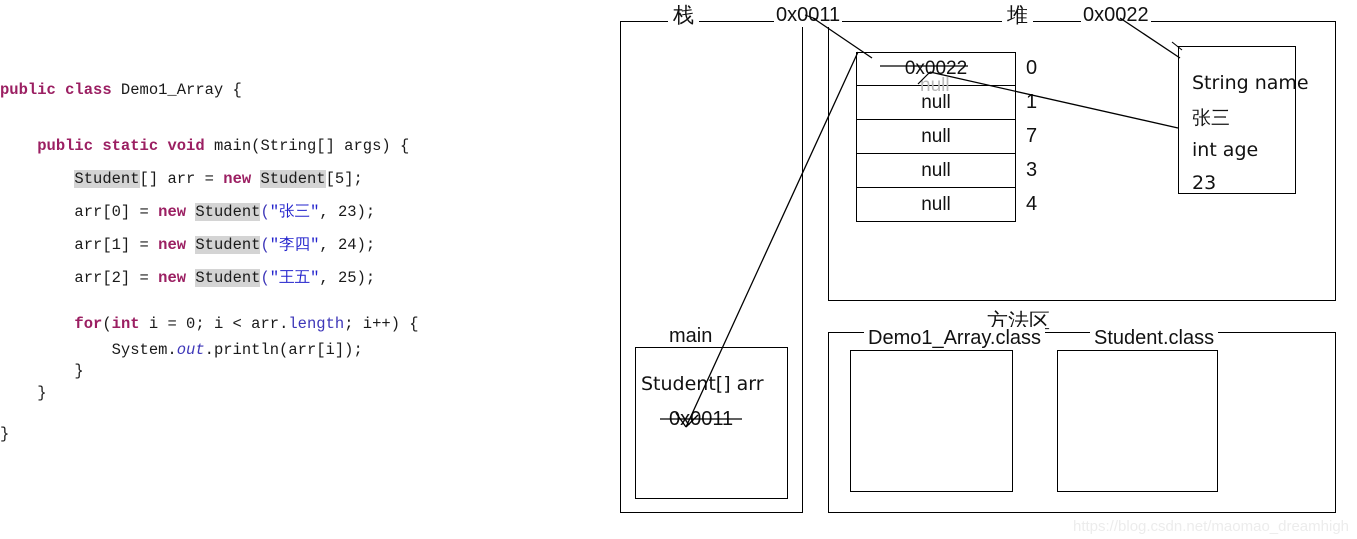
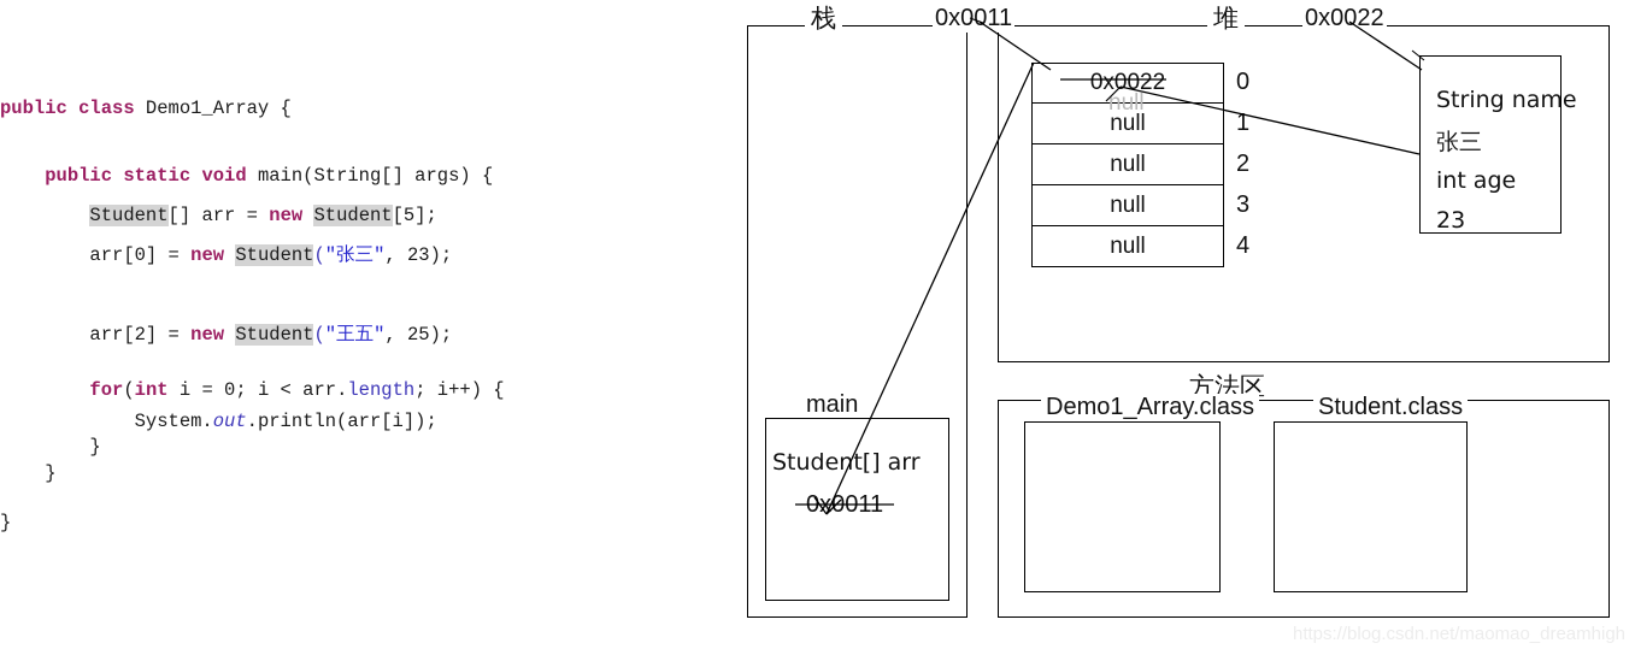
  public class Demo1_Array {
  public static void main(String[] args) {
  Student[] arr = new Student[5];
  arr[0] = new Student("张三", 23);
- arr[1] = new Student("李四", 24);
  arr[2] = new Student("王五", 25);
  for(int i = 0; i < arr.length; i++) {
  System.out.println(arr[i]);
  }
  }
  }
  栈
  堆
  0x0011
  0x0022
  0x0022
  null
  null
  null
  null
  0
  1
- 7
+ 2
  3
  4
  null
  String name
  张三
  int age
  23
  main
  Student[] arr
  方法区
  Demo1_Array.class
  Student.class
